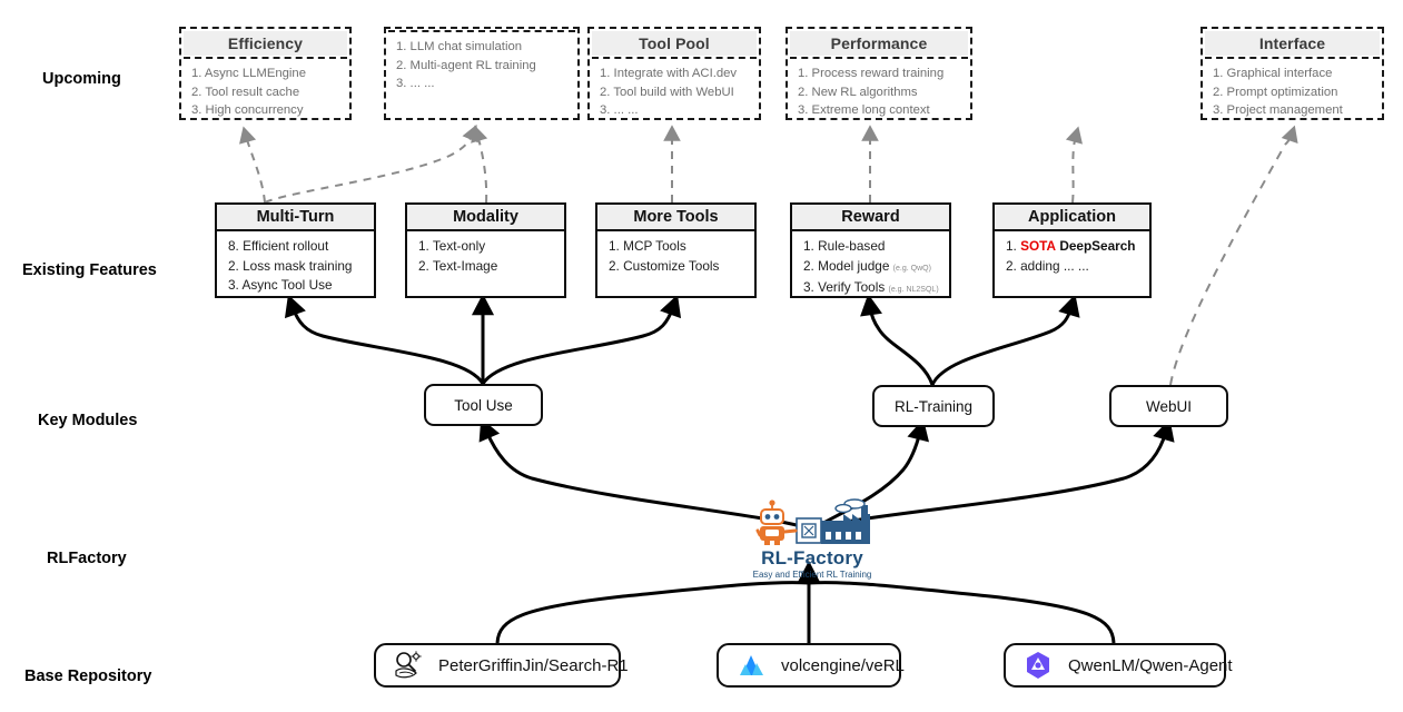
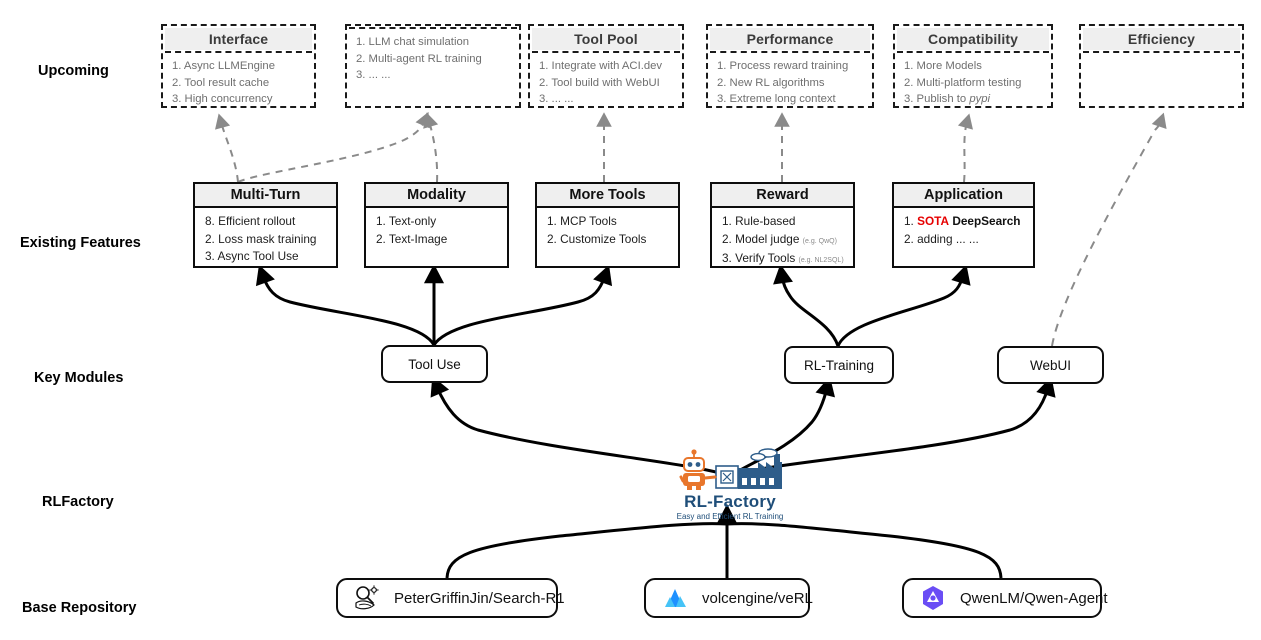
  Upcoming
  Existing Features
  Key Modules
  RLFactory
  Base Repository
- Efficiency
+ Interface
  1. Async LLMEngine
  2. Tool result cache
  3. High concurrency
  1. LLM chat simulation
  2. Multi-agent RL training
  3. ... ...
  Tool Pool
  1. Integrate with ACI.dev
  2. Tool build with WebUI
  3. ... ...
  Performance
  1. Process reward training
  2. New RL algorithms
  3. Extreme long context
+ Compatibility
+ 1. More Models
+ 2. Multi-platform testing
+ 3. Publish to pypi
- Interface
+ Efficiency
- 1. Graphical interface
- 2. Prompt optimization
- 3. Project management
  Multi-Turn
  8. Efficient rollout
  2. Loss mask training
  3. Async Tool Use
  Modality
  1. Text-only
  2. Text-Image
  More Tools
  1. MCP Tools
  2. Customize Tools
  Reward
  1. Rule-based
  Application
  1. SOTA DeepSearch
  2. adding ... ...
  Tool Use
  RL-Training
  WebUI
  RL-Factory
  Easy and Efficient RL Training
  PeterGriffinJin/Search-R1
  volcengine/veRL
  QwenLM/Qwen-Agent
